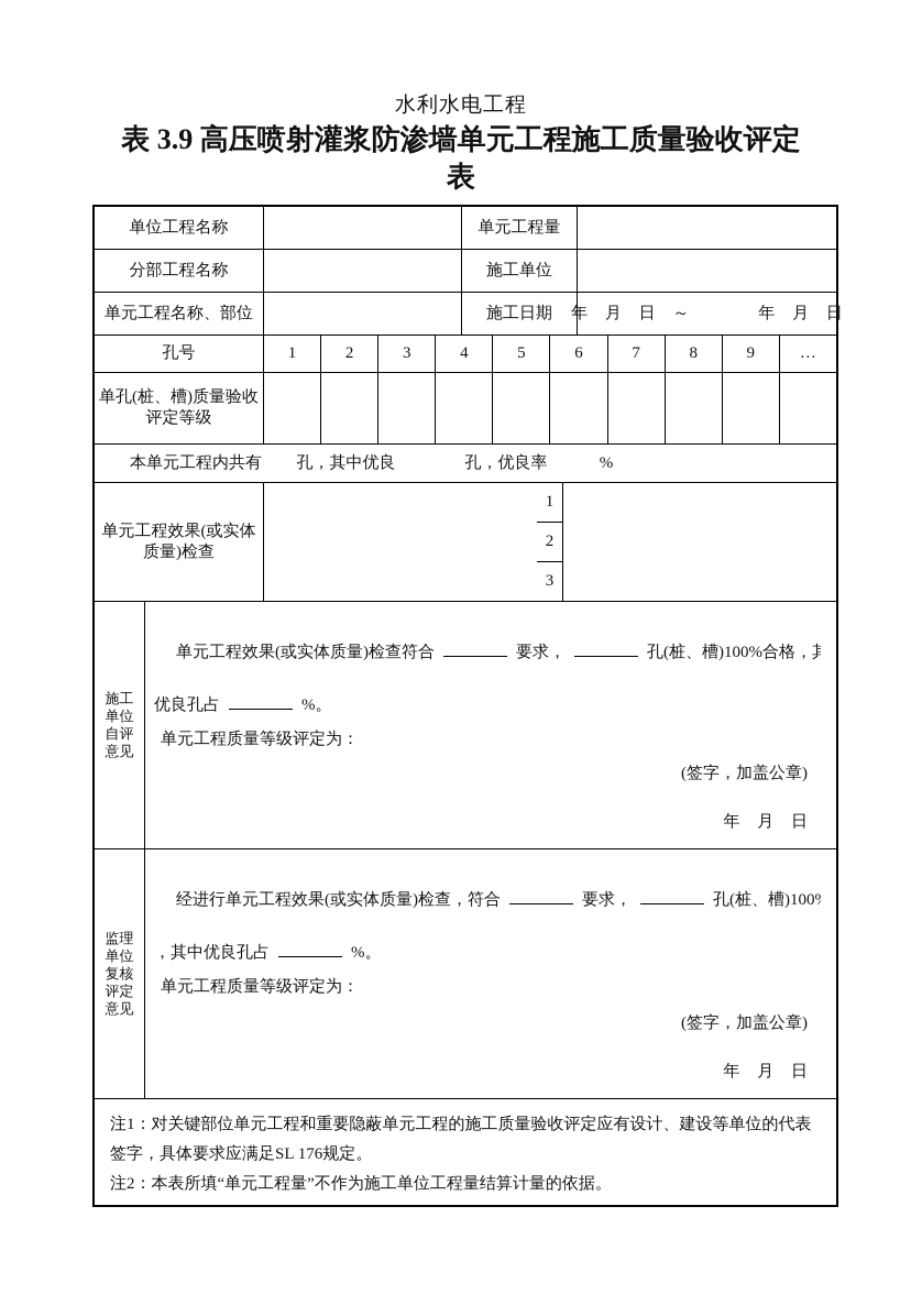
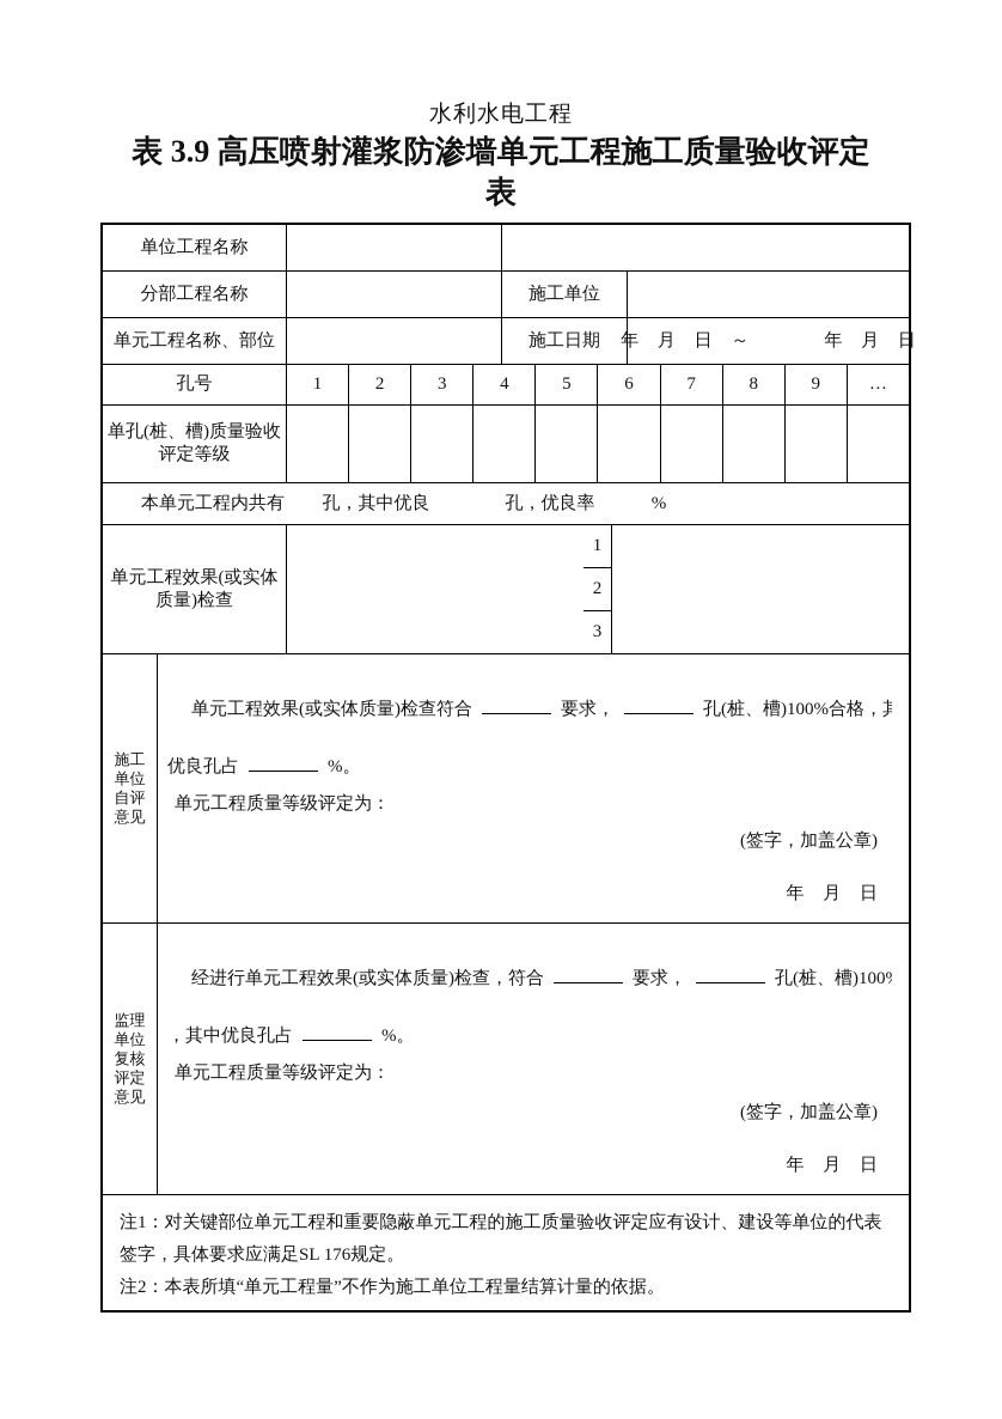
  水利水电工程
  表 3.9 高压喷射灌浆防渗墙单元工程施工质量验收评定
  表
  单位工程名称
- 单元工程量
  分部工程名称
  施工单位
  单元工程名称、部位
  施工日期
  年 月 日 ～ 年 月 日
  孔号
  1
  2
  3
  4
  5
  6
  7
  8
  9
  …
  单孔(桩、槽)质量验收评定等级
  本单元工程内共有 孔，其中优良 孔，优良率 %
  单元工程效果(或实体质量)检查
  1
  2
  3
  施工单位自评意见
  单元工程效果(或实体质量)检查符合 要求， 孔(桩、槽)100%合格，其
  优良孔占 %。
  单元工程质量等级评定为：
  (签字，加盖公章)
  年 月 日
  监理单位复核评定意见
  经进行单元工程效果(或实体质量)检查，符合 要求， 孔(桩、槽)100
  ，其中优良孔占 %。
  单元工程质量等级评定为：
  (签字，加盖公章)
  年 月 日
  注1：对关键部位单元工程和重要隐蔽单元工程的施工质量验收评定应有设计、建设等单位的代表签字，具体要求应满足SL 176规定。
  注2：本表所填“单元工程量”不作为施工单位工程量结算计量的依据。
